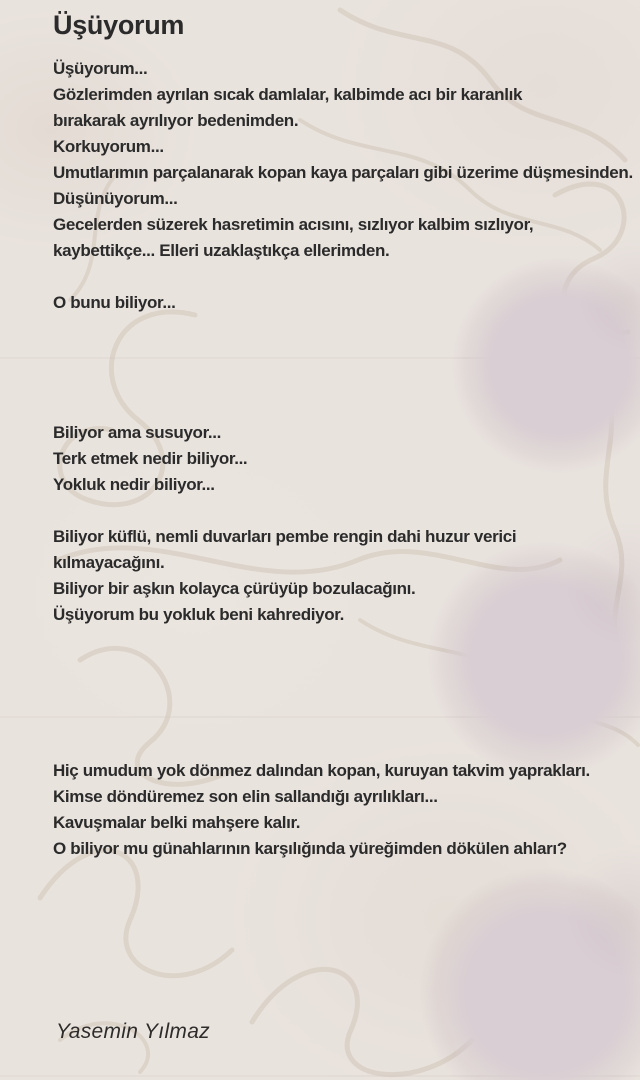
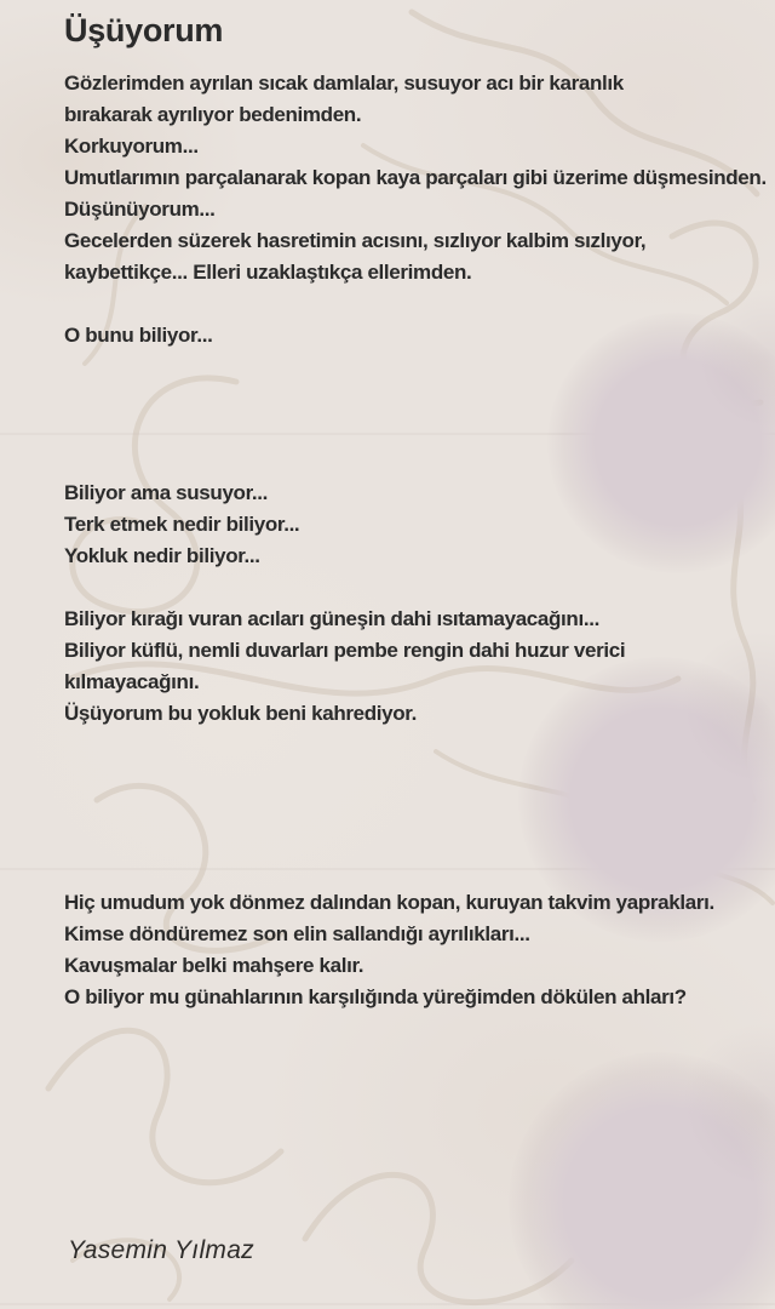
  Üşüyorum
- Üşüyorum...
- Gözlerimden ayrılan sıcak damlalar, kalbimde acı bir karanlık
+ Gözlerimden ayrılan sıcak damlalar, susuyor acı bir karanlık
  bırakarak ayrılıyor bedenimden.
  Korkuyorum...
  Umutlarımın parçalanarak kopan kaya parçaları gibi üzerime düşmesinden.
  Düşünüyorum...
  Gecelerden süzerek hasretimin acısını, sızlıyor kalbim sızlıyor,
  kaybettikçe... Elleri uzaklaştıkça ellerimden.
  O bunu biliyor...
  Biliyor ama susuyor...
  Terk etmek nedir biliyor...
  Yokluk nedir biliyor...
+ Biliyor kırağı vuran acıları güneşin dahi ısıtamayacağını...
  Biliyor küflü, nemli duvarları pembe rengin dahi huzur verici
  kılmayacağını.
- Biliyor bir aşkın kolayca çürüyüp bozulacağını.
  Üşüyorum bu yokluk beni kahrediyor.
  Hiç umudum yok dönmez dalından kopan, kuruyan takvim yaprakları.
  Kimse döndüremez son elin sallandığı ayrılıkları...
  Kavuşmalar belki mahşere kalır.
  O biliyor mu günahlarının karşılığında yüreğimden dökülen ahları?
  Yasemin Yılmaz
